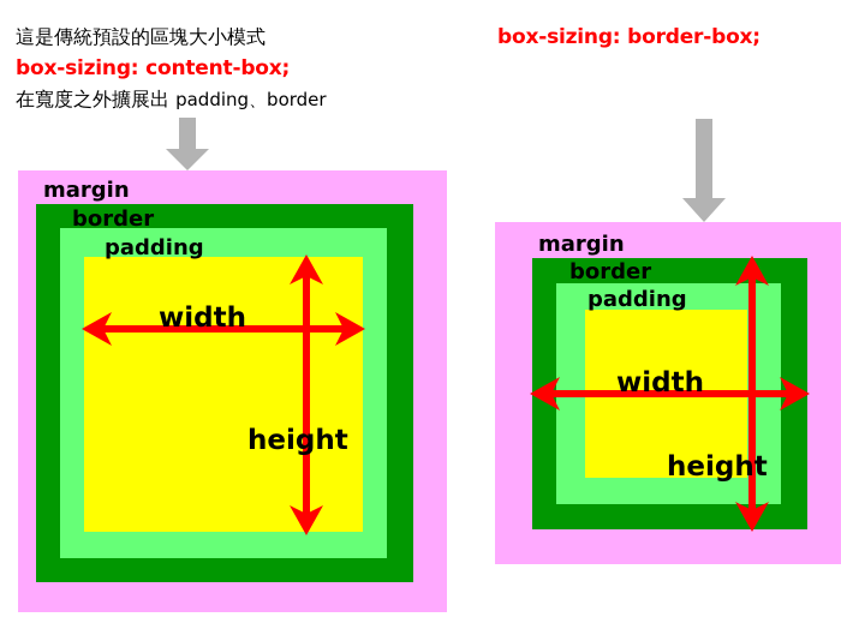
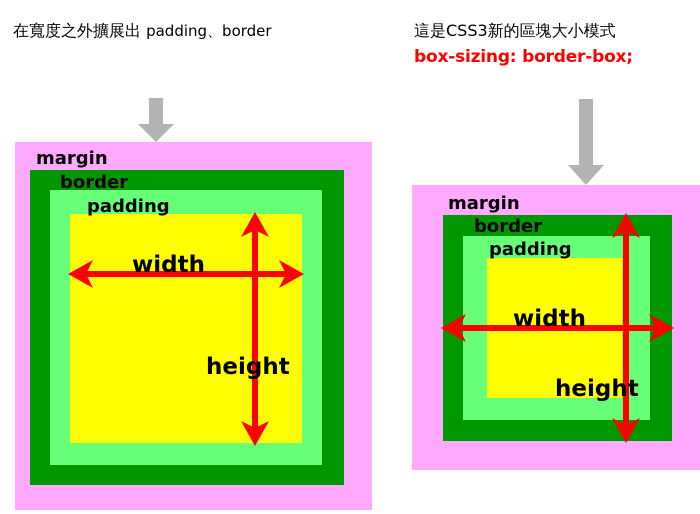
- 這是傳統預設的區塊大小模式
- box-sizing: content-box;
  在寬度之外擴展出 padding、border
+ 這是CSS3新的區塊大小模式
  box-sizing: border-box;
  margin
  border
  padding
  width
  height
  margin
  border
  padding
  width
  height
